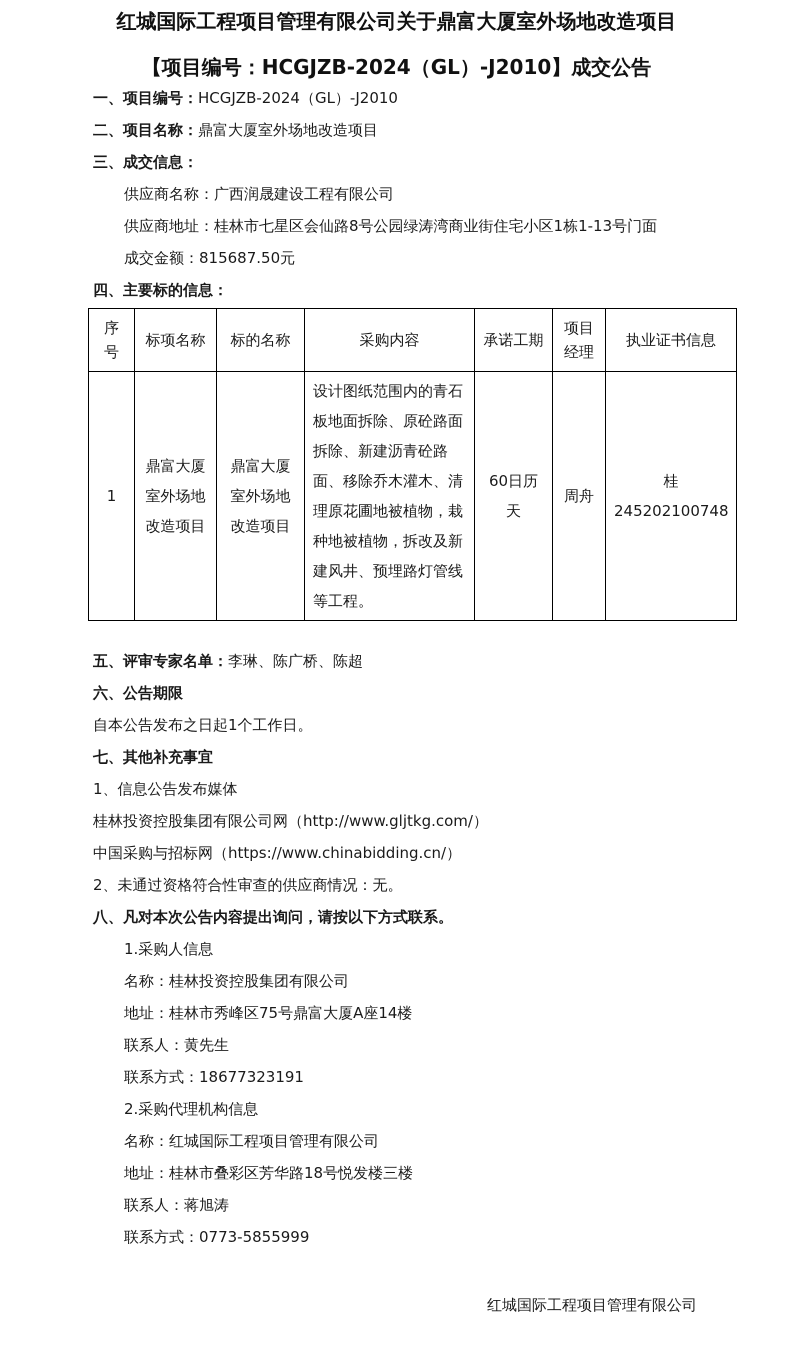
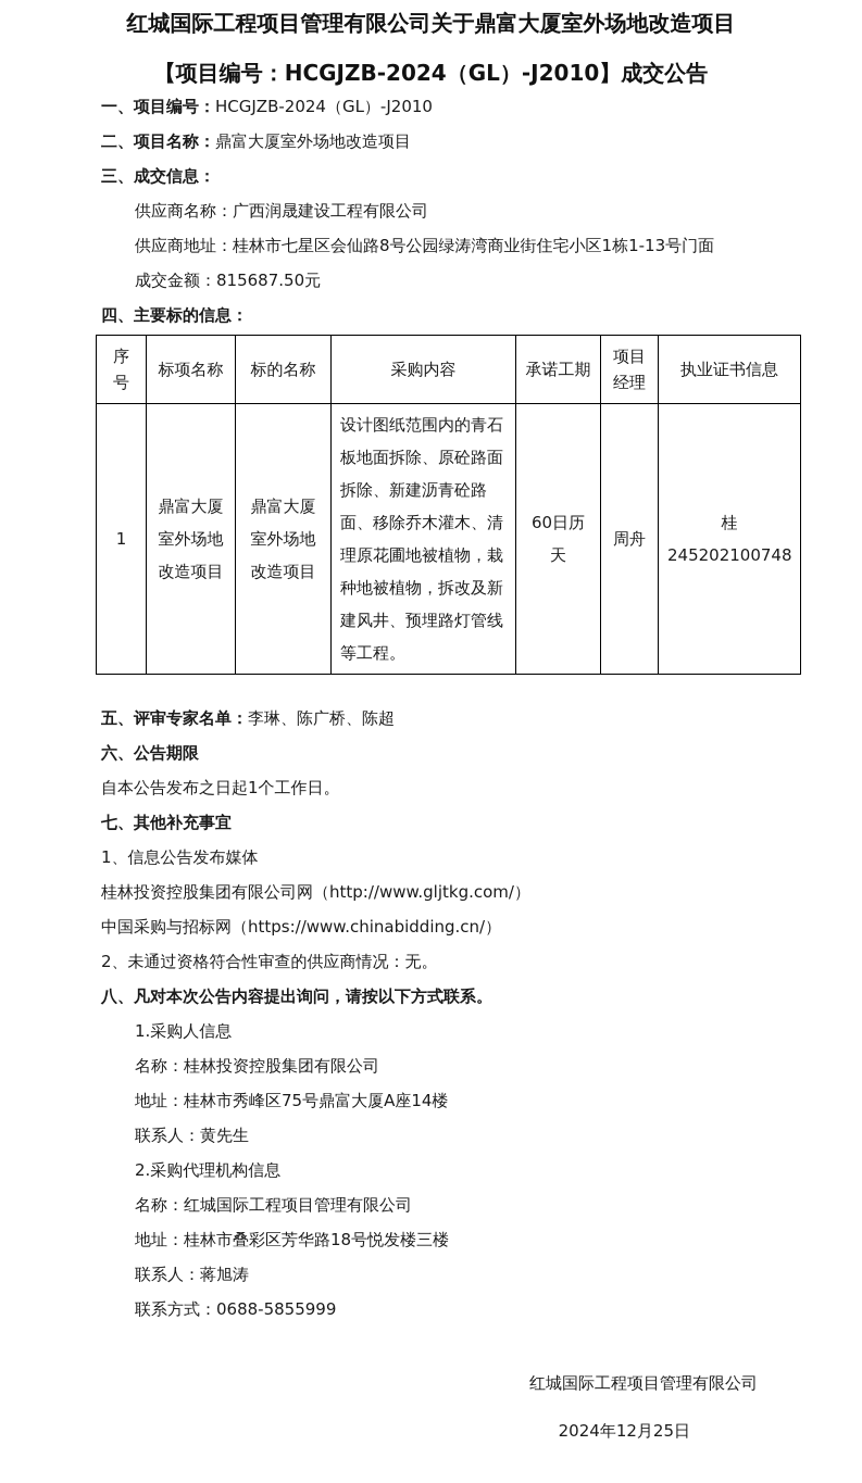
  红城国际工程项目管理有限公司关于鼎富大厦室外场地改造项目
  【项目编号：HCGJZB-2024（GL）-J2010】成交公告
  一、项目编号：HCGJZB-2024（GL）-J2010
  二、项目名称：鼎富大厦室外场地改造项目
  三、成交信息：
  供应商名称：广西润晟建设工程有限公司
  供应商地址：桂林市七星区会仙路8号公园绿涛湾商业街住宅小区1栋1-13号门面
  成交金额：815687.50元
  四、主要标的信息：
  序号	标项名称	标的名称	采购内容	承诺工期	项目经理	执业证书信息
  1	鼎富大厦室外场地改造项目	鼎富大厦室外场地改造项目	设计图纸范围内的青石板地面拆除、原砼路面拆除、新建沥青砼路面、移除乔木灌木、清理原花圃地被植物，栽种地被植物，拆改及新建风井、预埋路灯管线等工程。	60日历天	周舟	桂245202100748
  五、评审专家名单：李琳、陈广桥、陈超
  六、公告期限
  自本公告发布之日起1个工作日。
  七、其他补充事宜
  1、信息公告发布媒体
  桂林投资控股集团有限公司网（http://www.gljtkg.com/）
  中国采购与招标网（https://www.chinabidding.cn/）
  2、未通过资格符合性审查的供应商情况：无。
  八、凡对本次公告内容提出询问，请按以下方式联系。
  1.采购人信息
  名称：桂林投资控股集团有限公司
  地址：桂林市秀峰区75号鼎富大厦A座14楼
  联系人：黄先生
- 联系方式：18677323191
  2.采购代理机构信息
  名称：红城国际工程项目管理有限公司
  地址：桂林市叠彩区芳华路18号悦发楼三楼
  联系人：蒋旭涛
- 联系方式：0773-5855999
+ 联系方式：0688-5855999
  红城国际工程项目管理有限公司
+ 2024年12月25日
